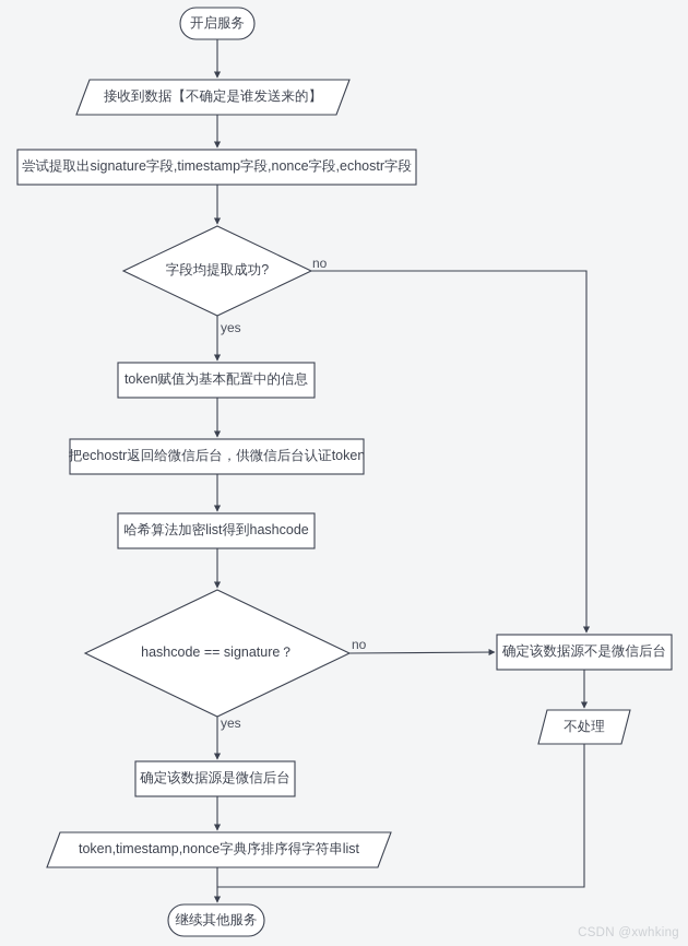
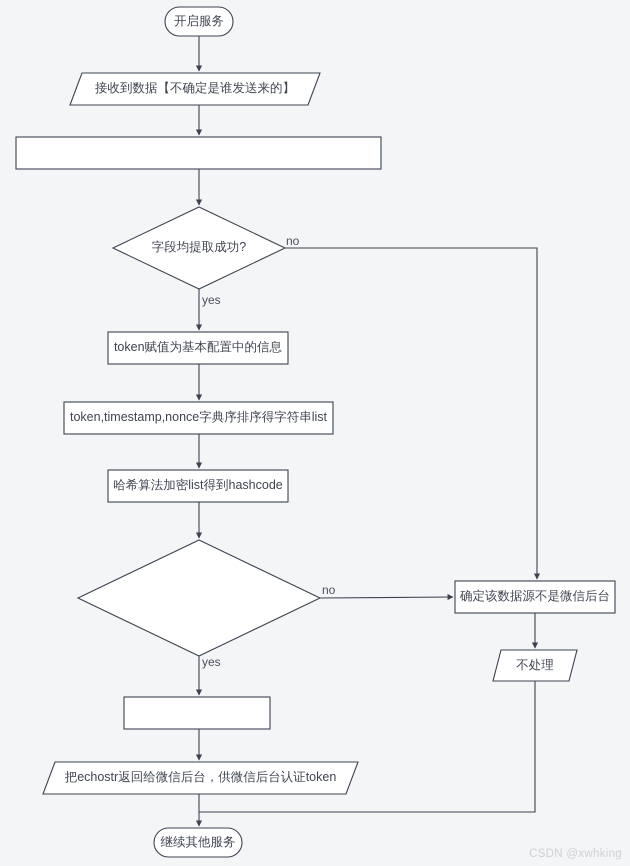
  开启服务
  接收到数据【不确定是谁发送来的】
- 尝试提取出signature字段,timestamp字段,nonce字段,echostr字段
  字段均提取成功?
  token赋值为基本配置中的信息
- 把echostr返回给微信后台，供微信后台认证token
+ token,timestamp,nonce字典序排序得字符串list
  哈希算法加密list得到hashcode
- hashcode == signature？
  确定该数据源不是微信后台
  不处理
- 确定该数据源是微信后台
- token,timestamp,nonce字典序排序得字符串list
+ 把echostr返回给微信后台，供微信后台认证token
  继续其他服务
  no
  yes
  no
  yes
  CSDN @xwhking
